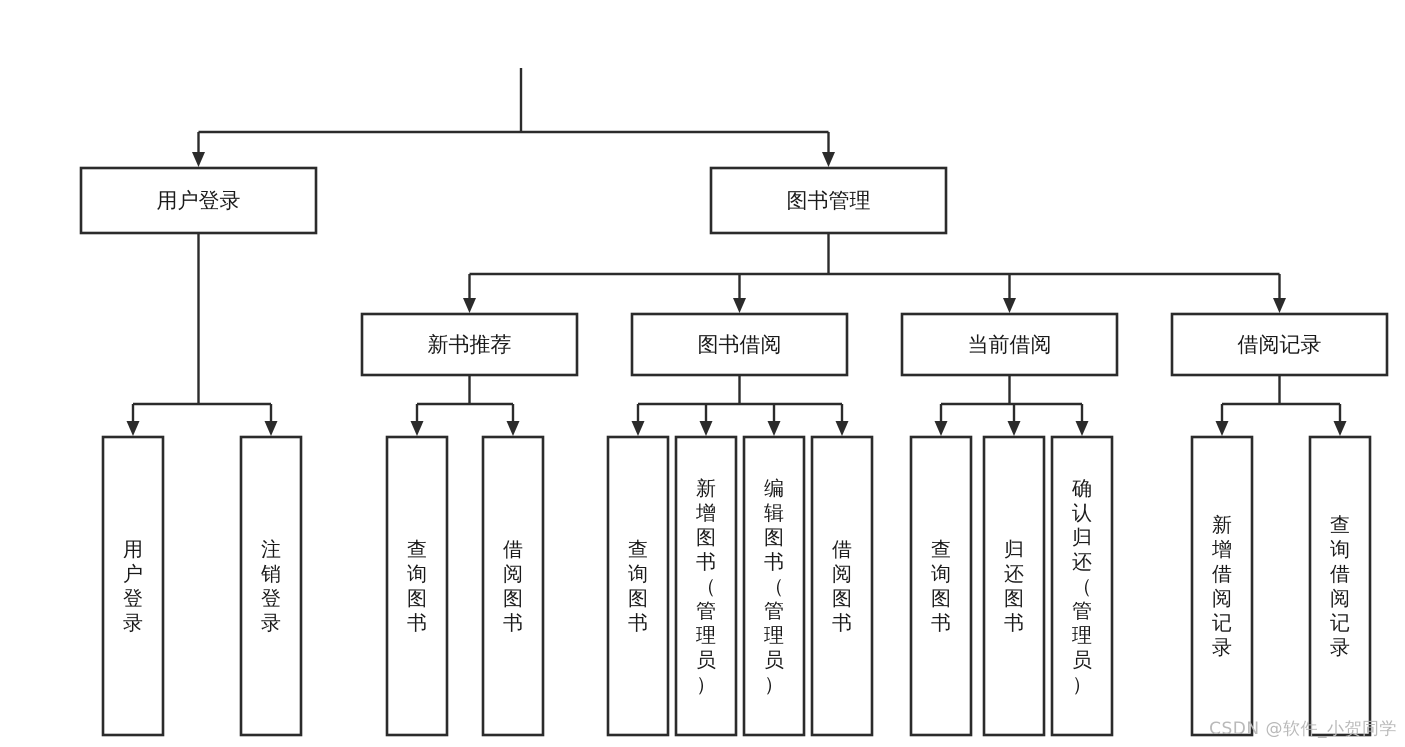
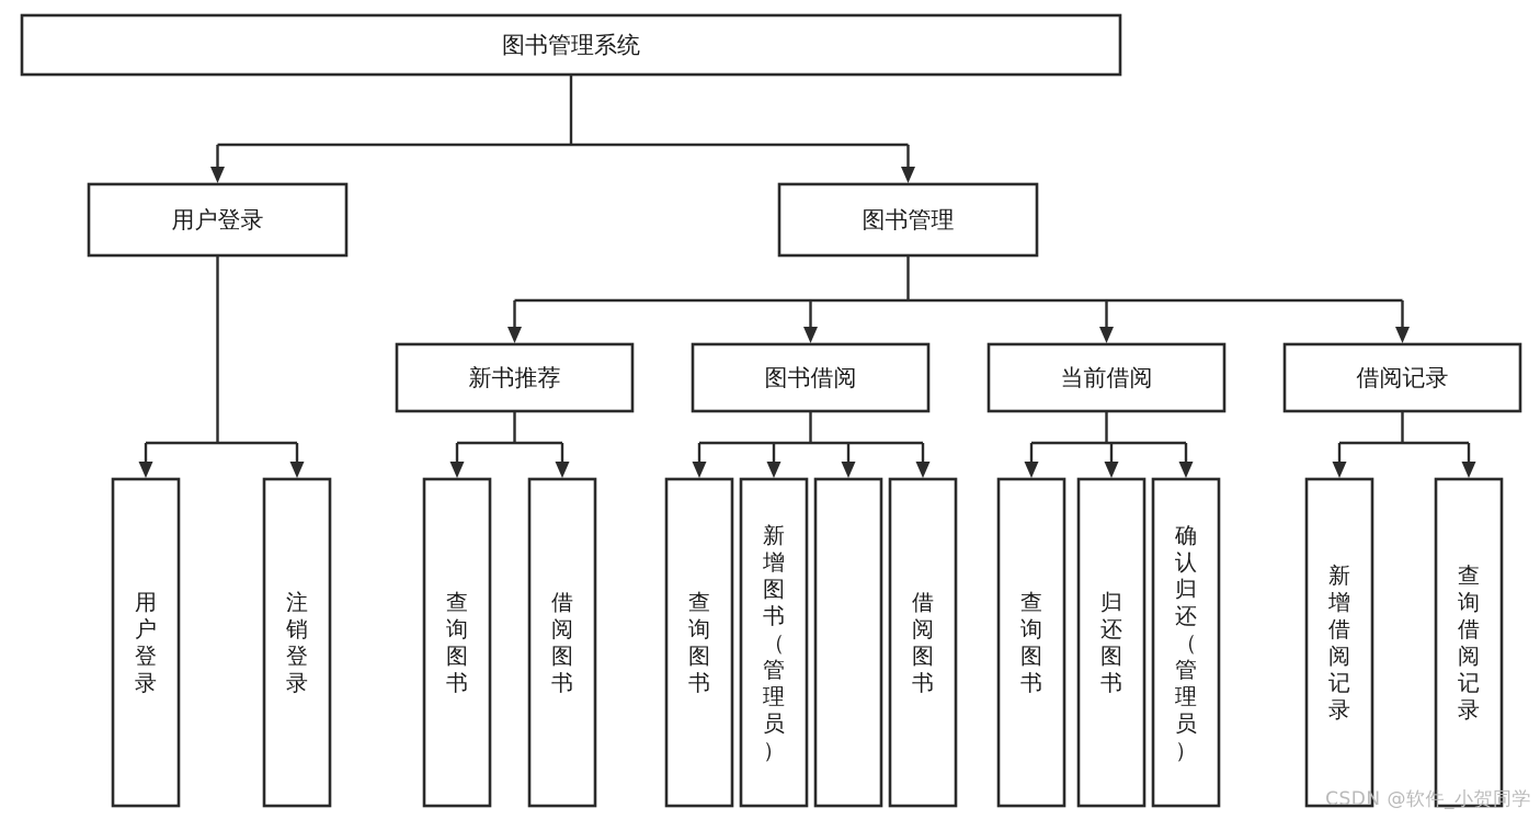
+ 图书管理系统
  用户登录
  图书管理
  新书推荐
  图书借阅
  当前借阅
  借阅记录
  用户登录
  注销登录
  查询图书
  借阅图书
  查询图书
  新增图书（管理员）
- 编辑图书（管理员）
  借阅图书
  查询图书
  归还图书
  确认归还（管理员）
  新增借阅记录
  查询借阅记录
  CSDN @软件_小贺同学
